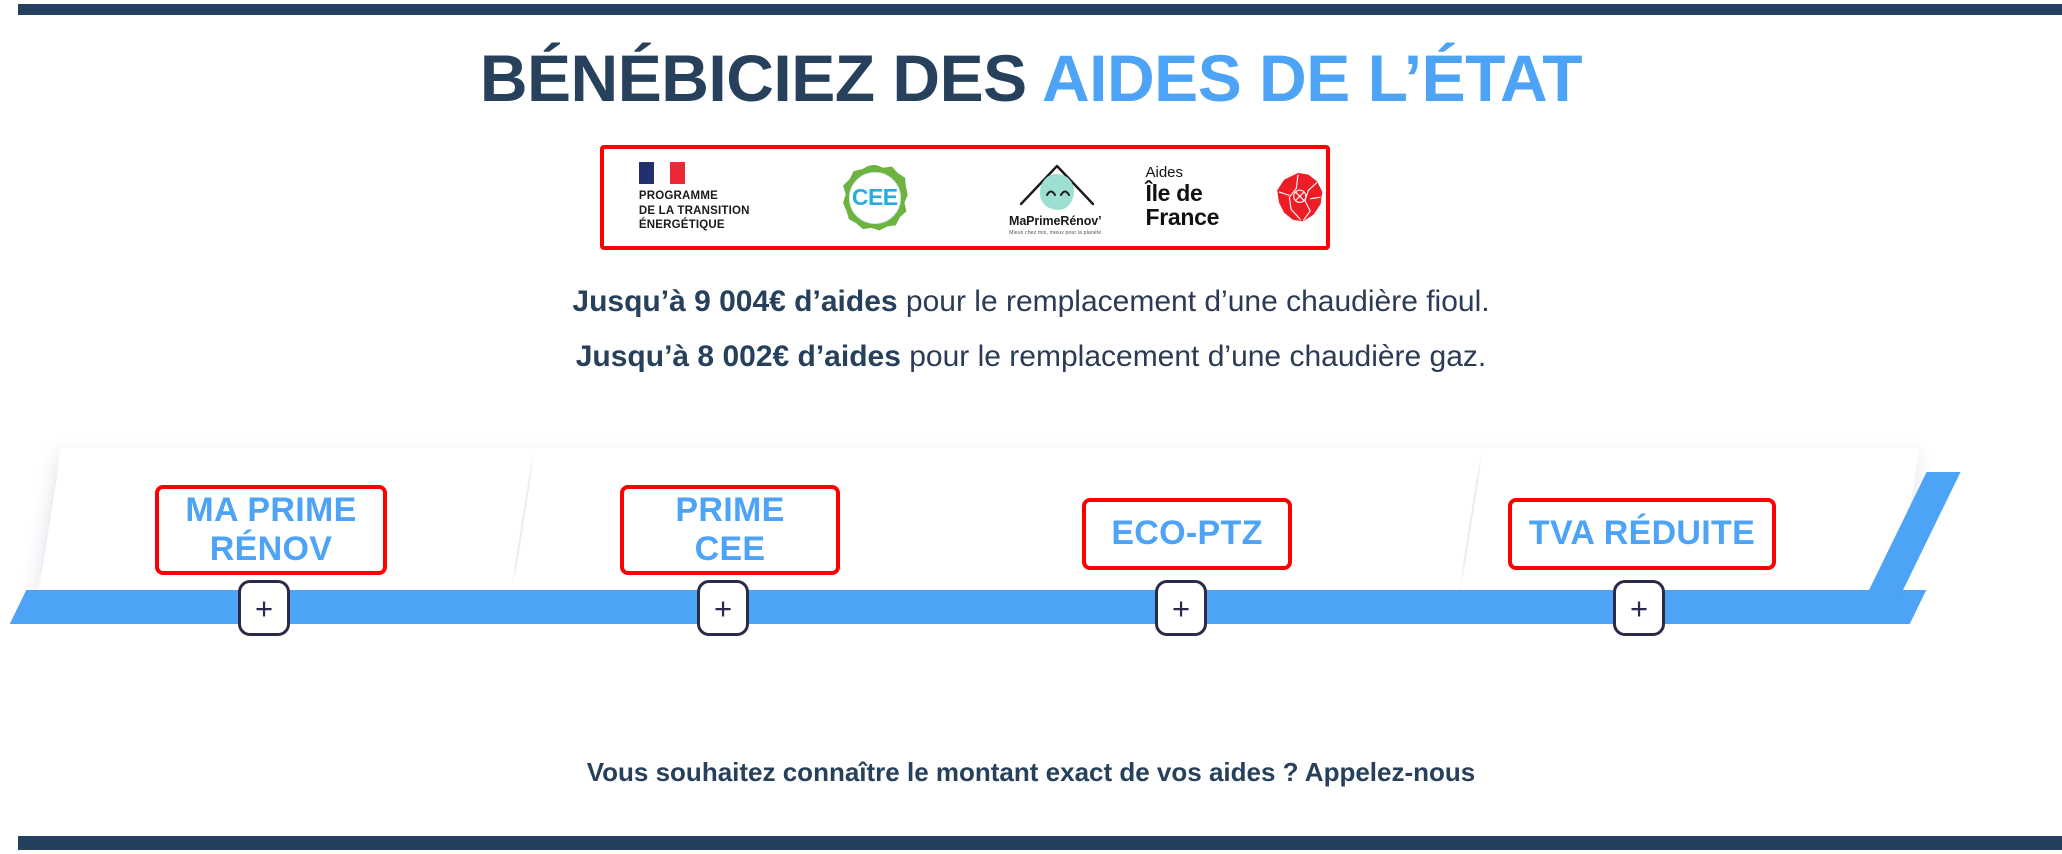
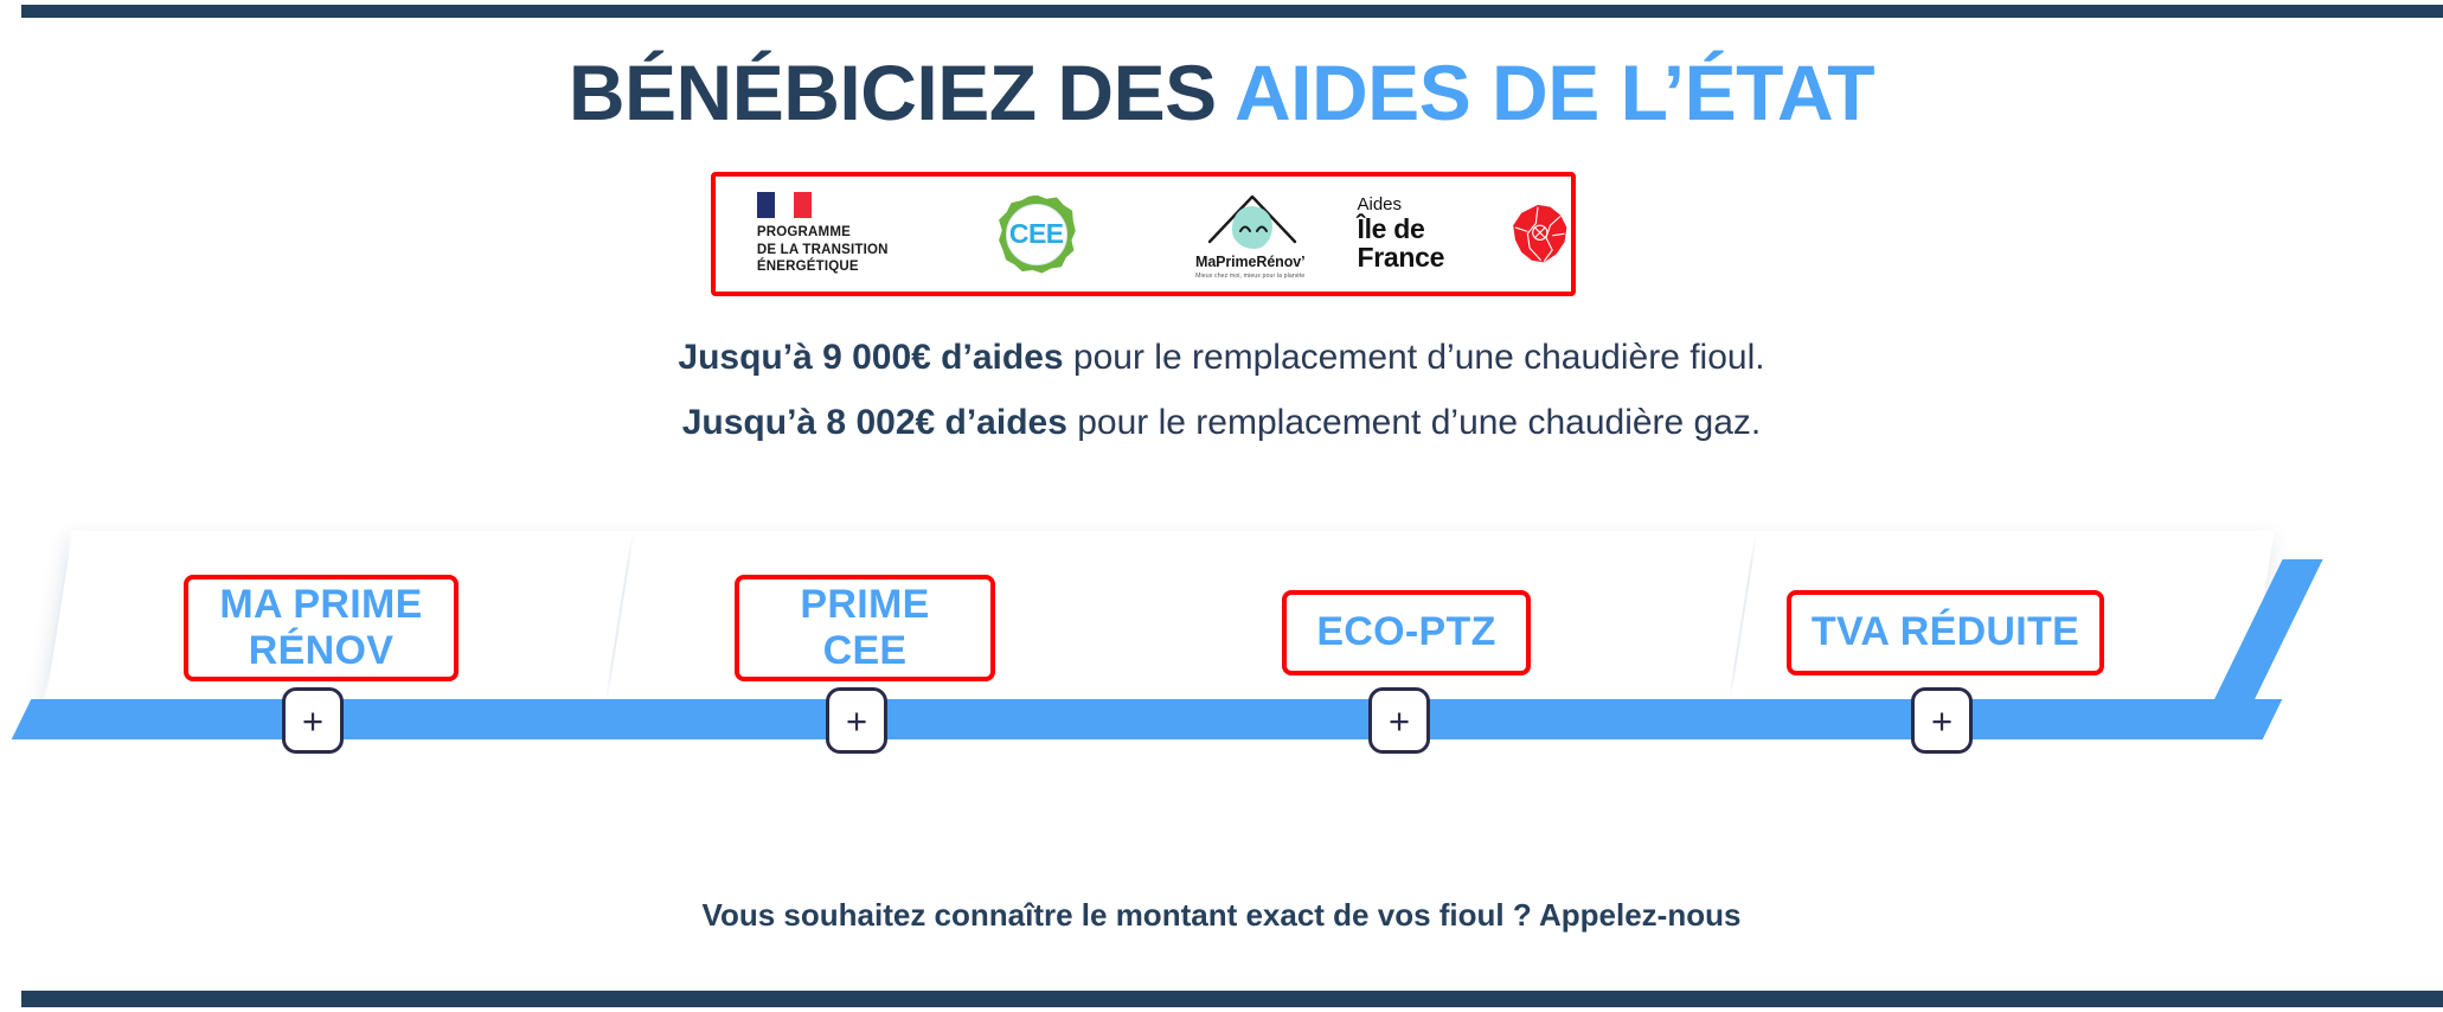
  BÉNÉBICIEZ DES AIDES DE L’ÉTAT
  PROGRAMME
  DE LA TRANSITION
  ÉNERGÉTIQUE
  CEE
  MaPrimeRénov’
  Aides
  Île de France
- Jusqu’à 9 004€ d’aides pour le remplacement d’une chaudière fioul.
+ Jusqu’à 9 000€ d’aides pour le remplacement d’une chaudière fioul.
  Jusqu’à 8 002€ d’aides pour le remplacement d’une chaudière gaz.
  MA PRIME
  RÉNOV
  PRIME
  CEE
  ECO-PTZ
  TVA RÉDUITE
  +
  +
  +
  +
- Vous souhaitez connaître le montant exact de vos aides ? Appelez-nous
+ Vous souhaitez connaître le montant exact de vos fioul ? Appelez-nous
